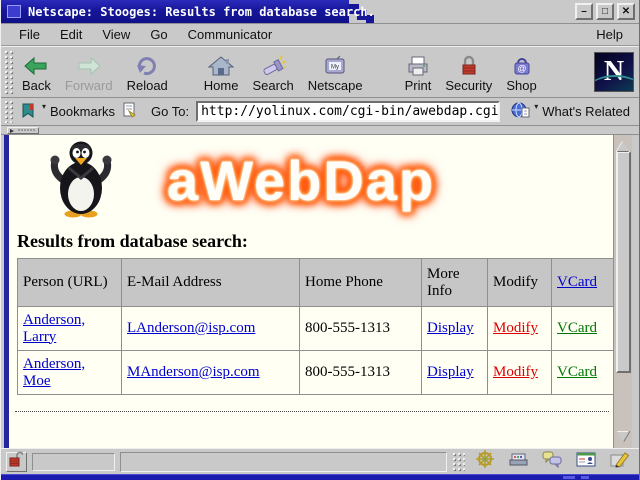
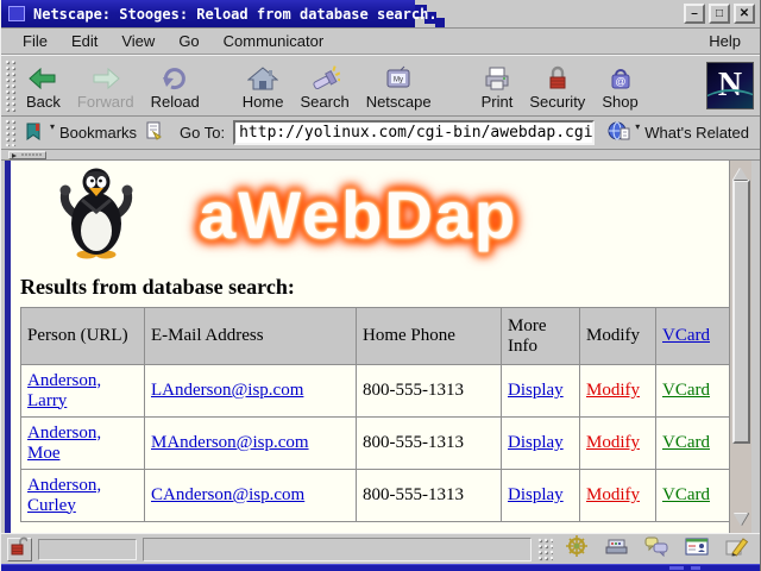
- Netscape: Stooges: Results from database search.
+ Netscape: Stooges: Reload from database search.
  –
  □
  ✕
  File
  Edit
  View
  Go
  Communicator
  Help
  Back
  Forward
  Reload
  Home
  Search
  Netscape
  Print
  Security
  @
  Shop
  N
  ▾
  Bookmarks
  Go To:
  http://yolinux.com/cgi-bin/awebdap.cgi
  ▾
  What's Related
  aWebDap
  Results from database search:
  Person (URL)	E-Mail Address	Home Phone	More Info	Modify	VCard
  Anderson, Larry	LAnderson@isp.com	800-555-1313	Display	Modify	VCard
  Anderson, Moe	MAnderson@isp.com	800-555-1313	Display	Modify	VCard
+ Anderson, Curley	CAnderson@isp.com	800-555-1313	Display	Modify	VCard
